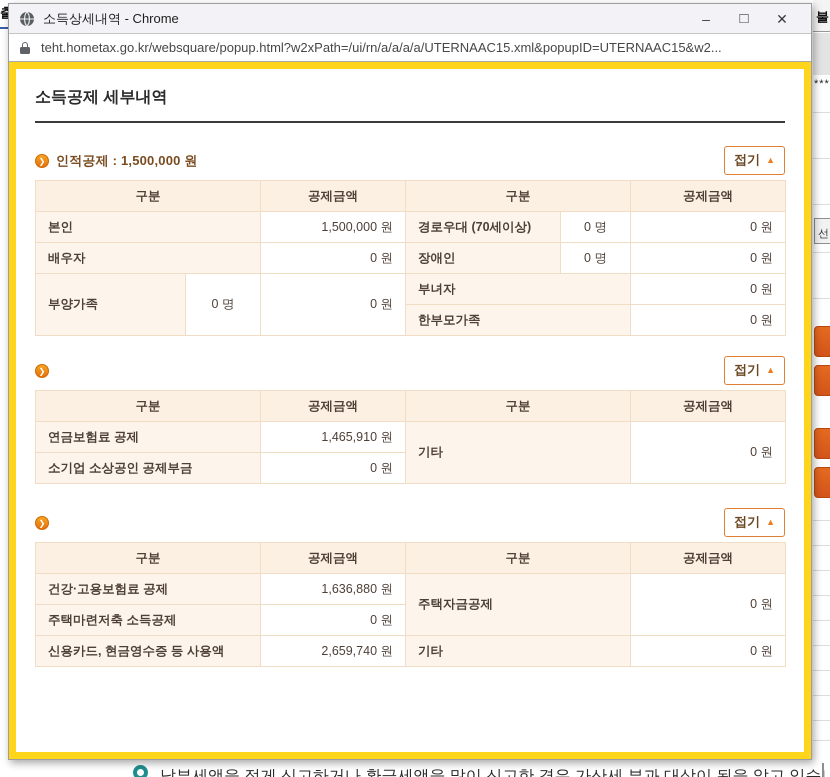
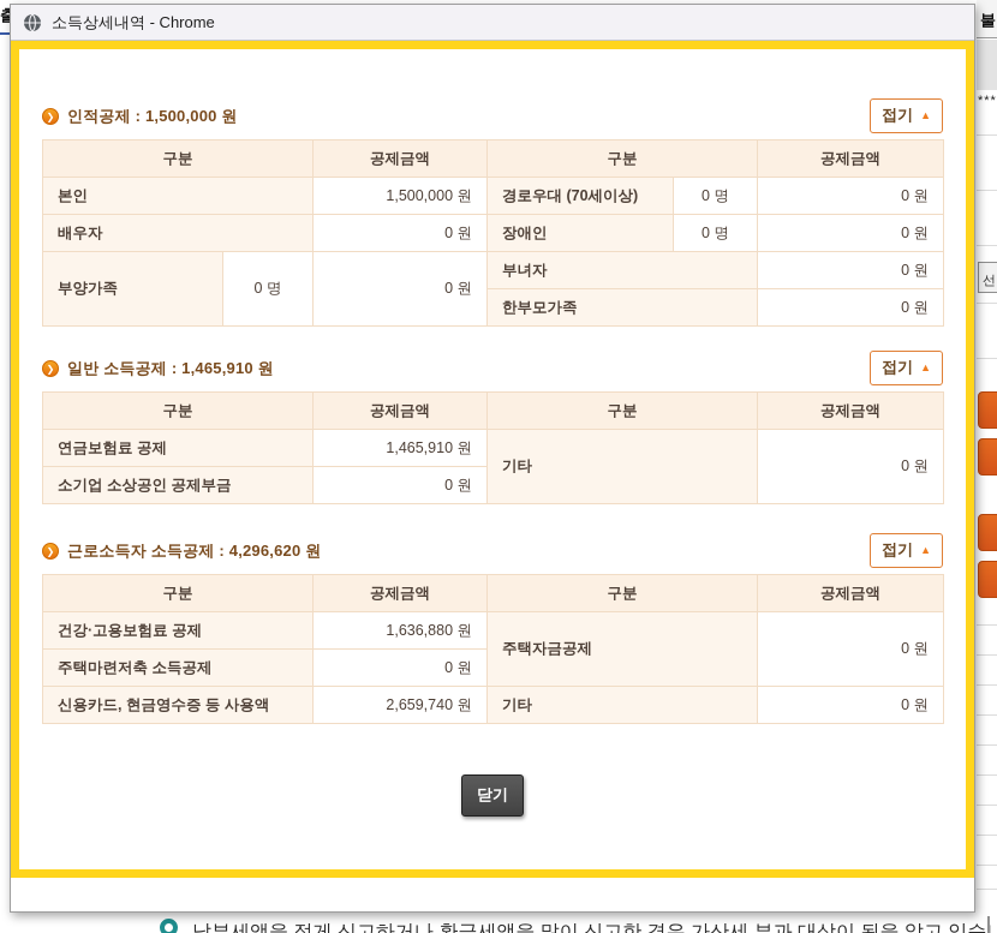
  출
  불
  ***
  선
  소득상세내역 - Chrome
- –
- □
- ✕
- teht.hometax.go.kr/websquare/popup.html?w2xPath=/ui/rn/a/a/a/a/UTERNAAC15.xml&popupID=UTERNAAC15&w2...
- 소득공제 세부내역
  ❯
  인적공제 : 1,500,000 원
  접기
  ▲
  구분	공제금액	구분	공제금액
  본인	1,500,000 원	경로우대 (70세이상)	0 명	0 원
  배우자	0 원	장애인	0 명	0 원
  부양가족	0 명	0 원	부녀자	0 원
  한부모가족	0 원
  ❯
+ 일반 소득공제 : 1,465,910 원
  접기
  ▲
  구분	공제금액	구분	공제금액
  연금보험료 공제	1,465,910 원	기타	0 원
  소기업 소상공인 공제부금	0 원
  ❯
+ 근로소득자 소득공제 : 4,296,620 원
  접기
  ▲
  구분	공제금액	구분	공제금액
  건강·고용보험료 공제	1,636,880 원	주택자금공제	0 원
  주택마련저축 소득공제	0 원
  신용카드, 현금영수증 등 사용액	2,659,740 원	기타	0 원
+ 닫기
